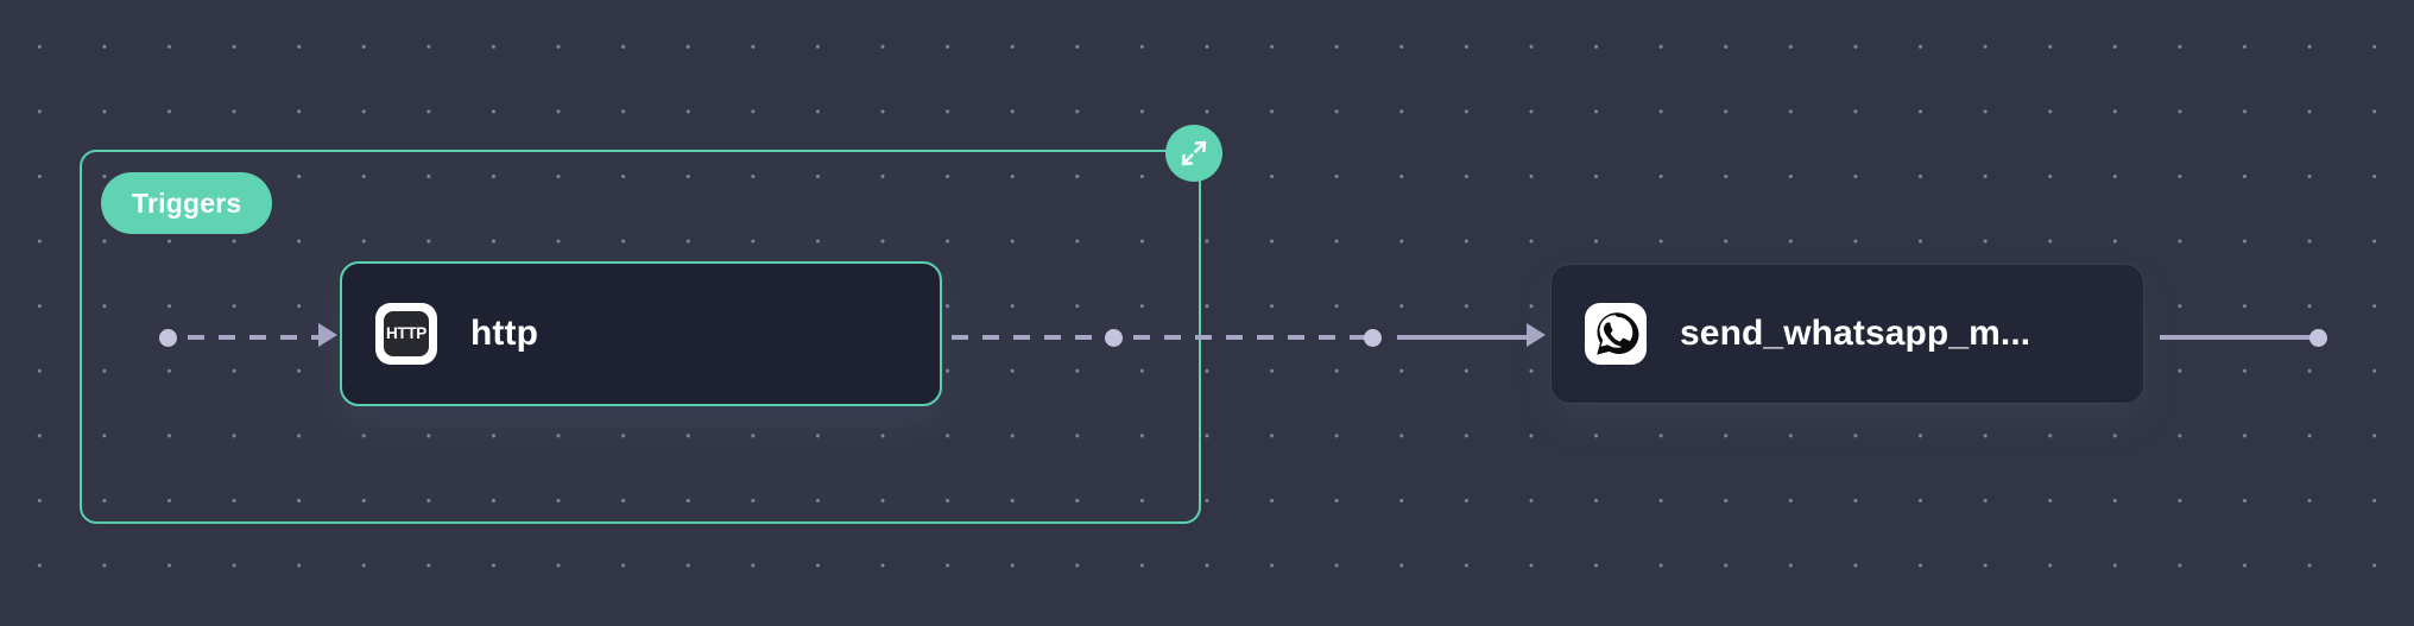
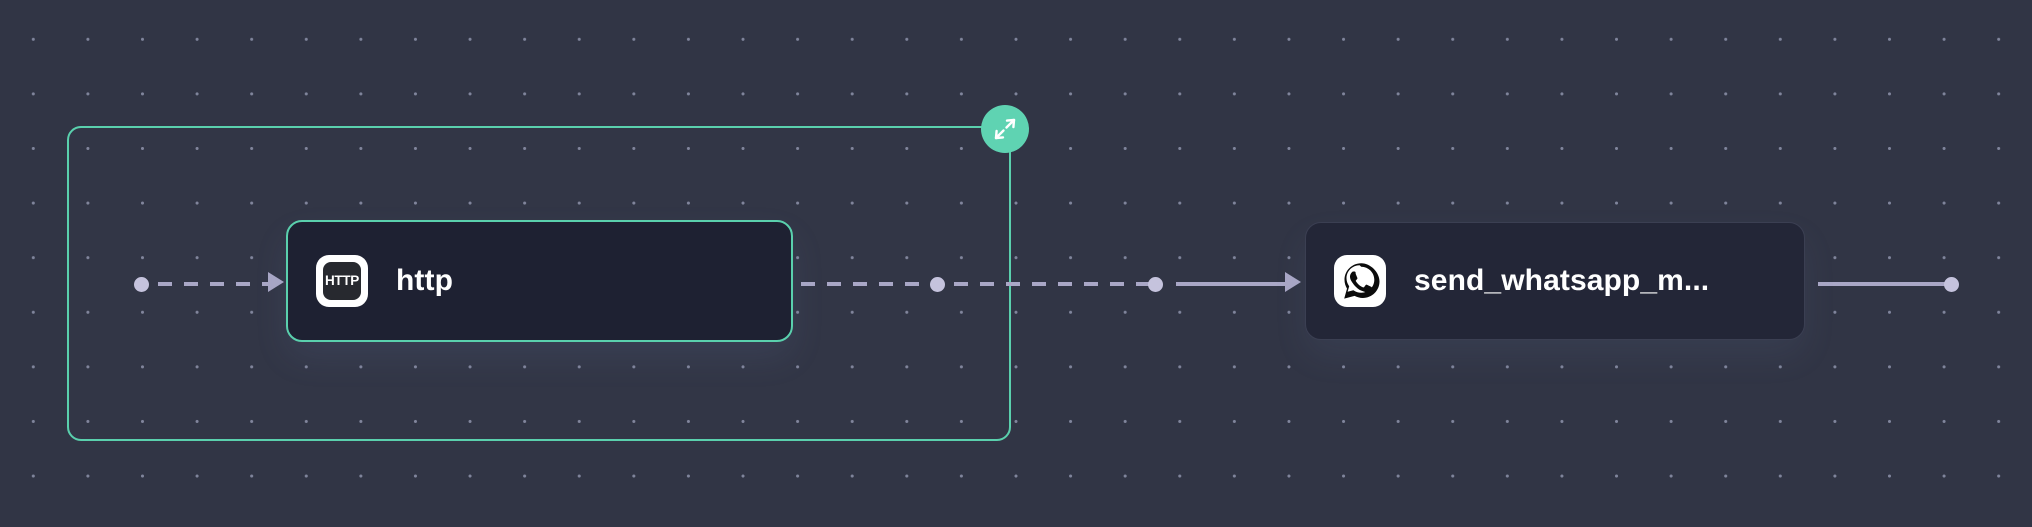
- Triggers
  HTTP
  http
  send_whatsapp_m...
